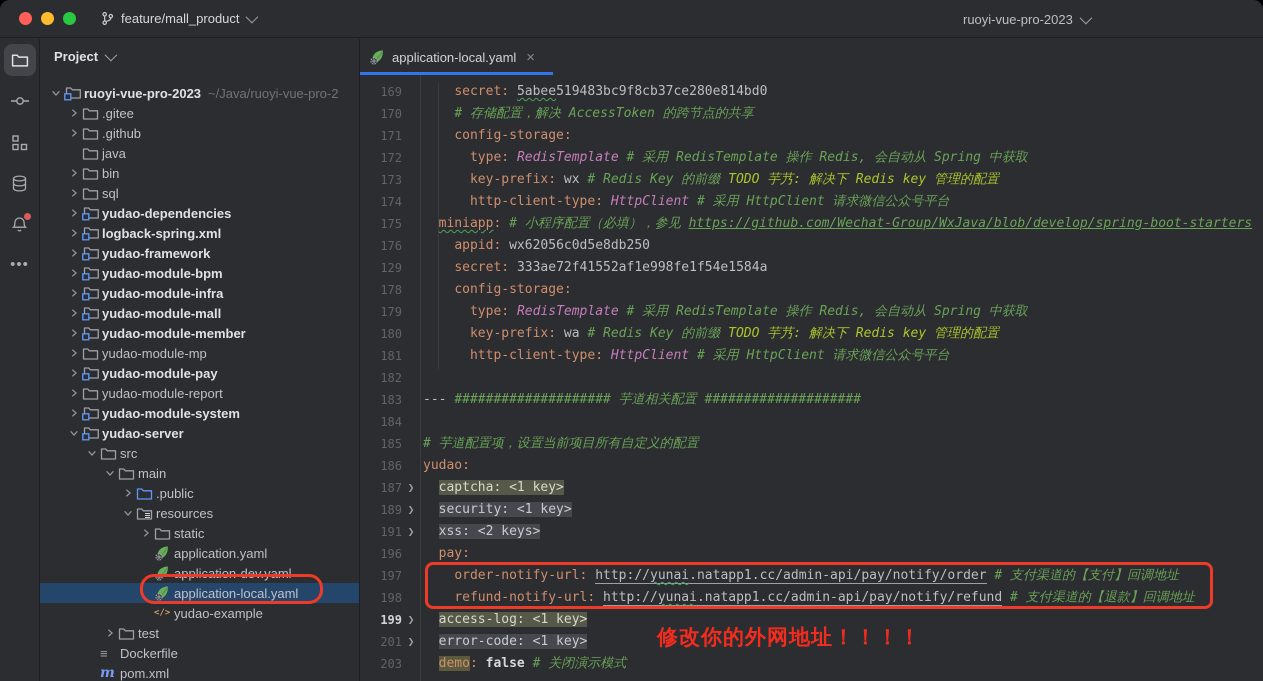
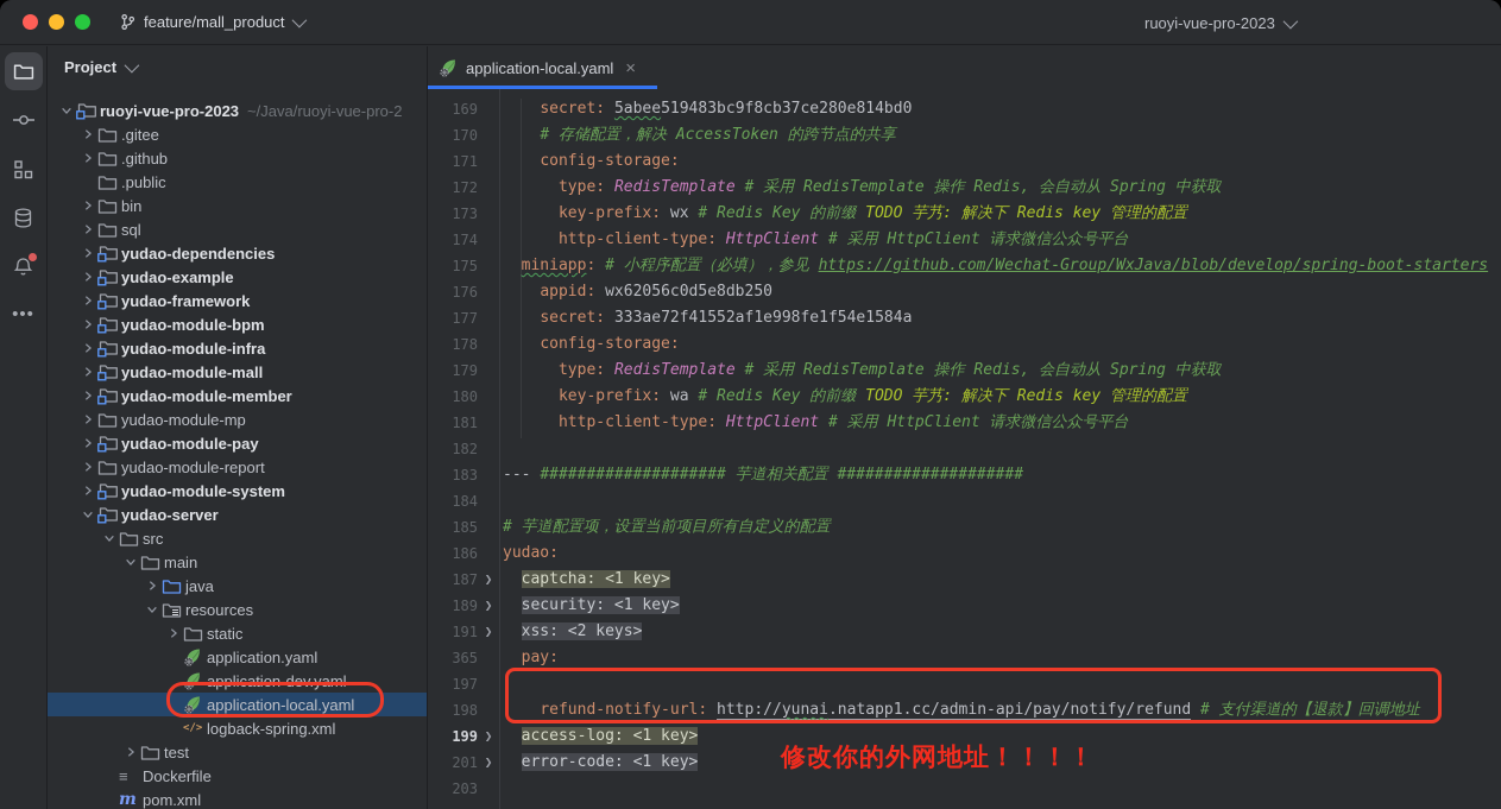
  feature/mall_product
  ruoyi-vue-pro-2023
  •••
  Project
  ruoyi-vue-pro-2023
  ~/Java/ruoyi-vue-pro-2
  .gitee
  .github
- java
+ .public
  bin
  sql
  yudao-dependencies
- logback-spring.xml
+ yudao-example
  yudao-framework
  yudao-module-bpm
  yudao-module-infra
  yudao-module-mall
  yudao-module-member
  yudao-module-mp
  yudao-module-pay
  yudao-module-report
  yudao-module-system
  yudao-server
  src
  main
- .public
+ java
  resources
  static
  application.yaml
  application-dev.yaml
  application-local.yaml
  </>
- yudao-example
+ logback-spring.xml
  test
  ≡
  Dockerfile
  m
  pom.xml
  application-local.yaml
  ×
  169
  secret: 5abee519483bc9f8cb37ce280e814bd0
  170
  # 存储配置，解决 AccessToken 的跨节点的共享
  171
  config-storage:
  172
  type: RedisTemplate # 采用 RedisTemplate 操作 Redis, 会自动从 Spring 中获取
  173
  key-prefix: wx # Redis Key 的前缀 TODO 芋艿: 解决下 Redis key 管理的配置
  174
  http-client-type: HttpClient # 采用 HttpClient 请求微信公众号平台
  175
  miniapp: # 小程序配置（必填），参见 https://github.com/Wechat-Group/WxJava/blob/develop/spring-boot-starters
  176
  appid: wx62056c0d5e8db250
- 129
+ 177
  secret: 333ae72f41552af1e998fe1f54e1584a
  178
  config-storage:
  179
  type: RedisTemplate # 采用 RedisTemplate 操作 Redis, 会自动从 Spring 中获取
  180
  key-prefix: wa # Redis Key 的前缀 TODO 芋艿: 解决下 Redis key 管理的配置
  181
  http-client-type: HttpClient # 采用 HttpClient 请求微信公众号平台
  182
  183
  --- #################### 芋道相关配置 ####################
  184
  185
  # 芋道配置项，设置当前项目所有自定义的配置
  186
  yudao:
  187
  ❯
  captcha: <1 key>
  189
  ❯
  security: <1 key>
  191
  ❯
  xss: <2 keys>
- 196
+ 365
  pay:
  197
- order-notify-url: http://yunai.natapp1.cc/admin-api/pay/notify/order # 支付渠道的【支付】回调地址
  198
  refund-notify-url: http://yunai.natapp1.cc/admin-api/pay/notify/refund # 支付渠道的【退款】回调地址
  199
  ❯
  access-log: <1 key>
  201
  ❯
  error-code: <1 key>
  203
- demo: false # 关闭演示模式
  修改你的外网地址！！！！
